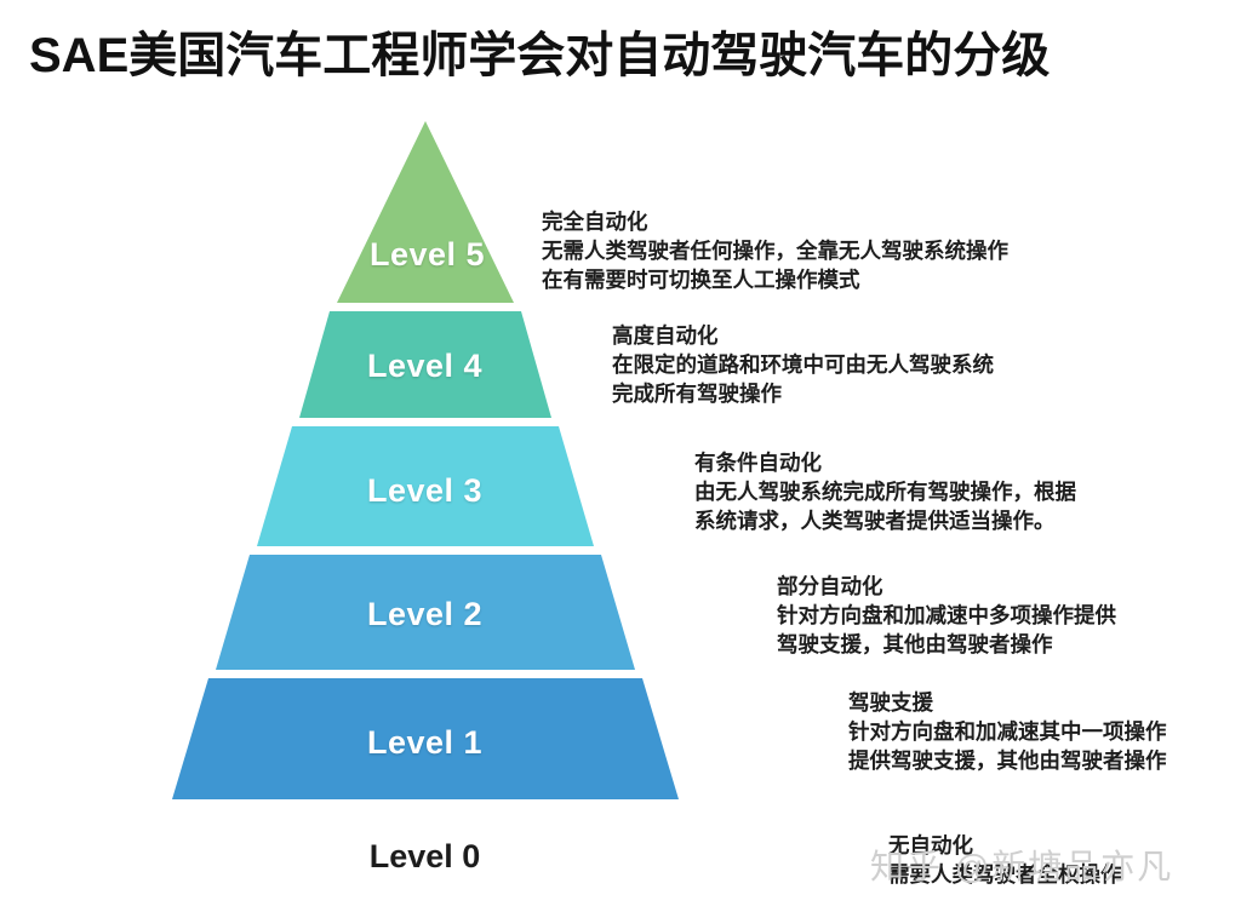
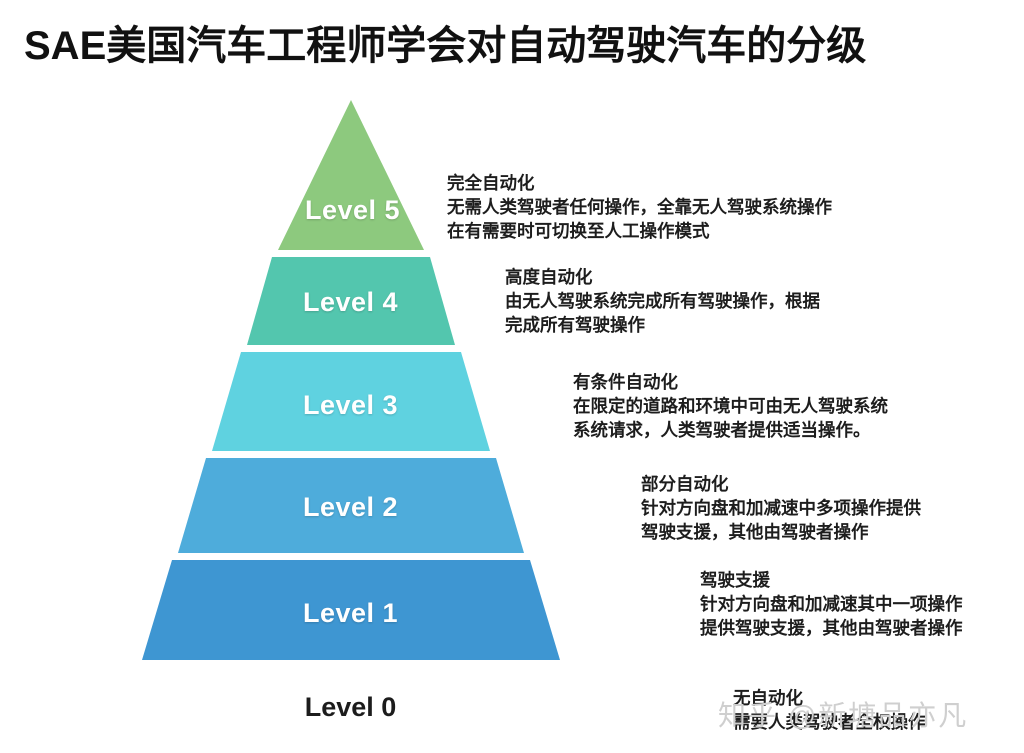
  SAE美国汽车工程师学会对自动驾驶汽车的分级
  Level 5
  Level 4
  Level 3
  Level 2
  Level 1
  Level 0
  完全自动化
  无需人类驾驶者任何操作，全靠无人驾驶系统操作
  在有需要时可切换至人工操作模式
  高度自动化
- 在限定的道路和环境中可由无人驾驶系统
+ 由无人驾驶系统完成所有驾驶操作，根据
  完成所有驾驶操作
  有条件自动化
- 由无人驾驶系统完成所有驾驶操作，根据
+ 在限定的道路和环境中可由无人驾驶系统
  系统请求，人类驾驶者提供适当操作。
  部分自动化
  针对方向盘和加减速中多项操作提供
  驾驶支援，其他由驾驶者操作
  驾驶支援
  针对方向盘和加减速其中一项操作
  提供驾驶支援，其他由驾驶者操作
  无自动化
  需要人类驾驶者全权操作
  知乎 @新塘品亦凡
